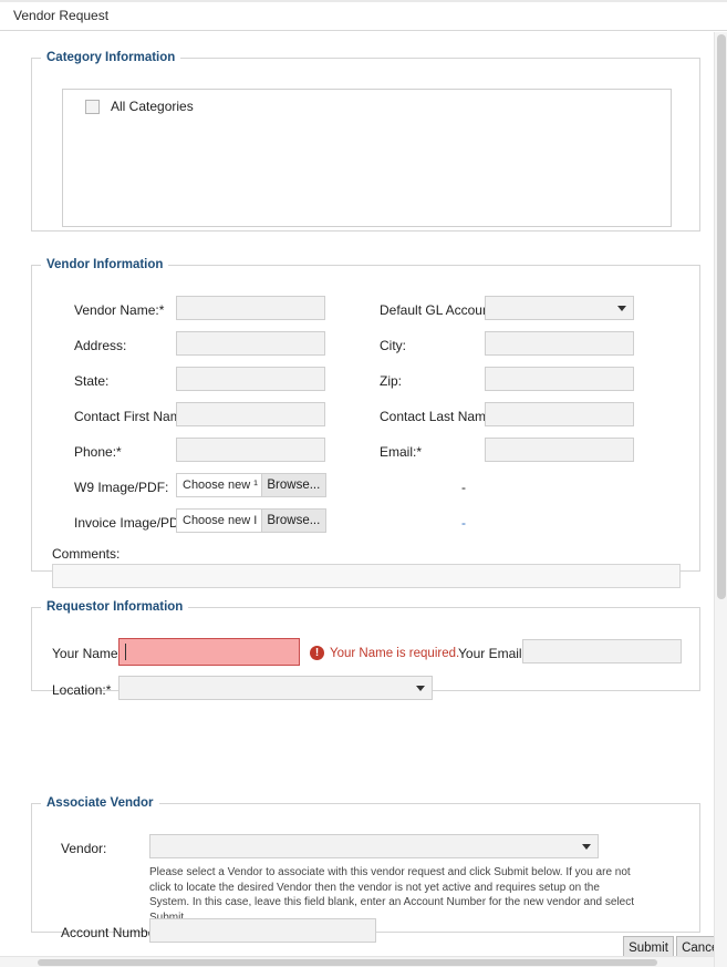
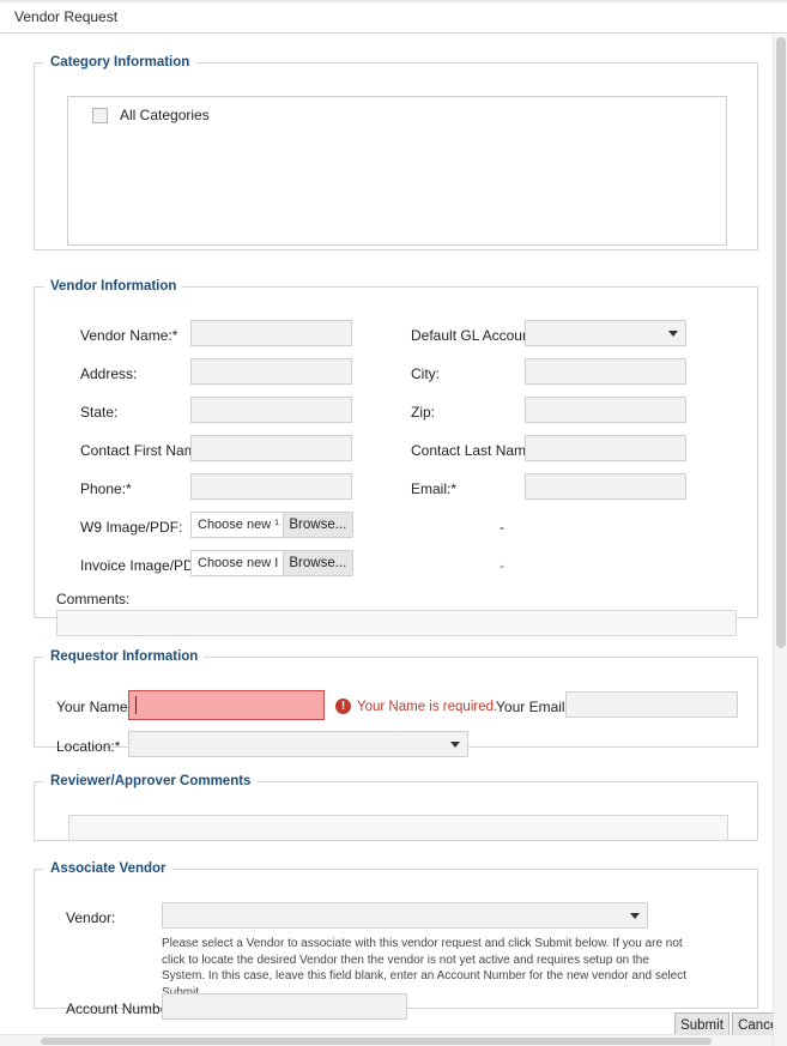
  Vendor Request
  Category Information
  All Categories
  Vendor Information
  Vendor Name:*
  Default GL Accou
  Address:
  City:
  State:
  Zip:
  Contact First Na
  Contact Last Nam
  Phone:*
  Email:*
  W9 Image/PDF:
  Choose new ¹
  Browse...
  -
  Invoice Image/PD
  Choose new I
  Browse...
  -
  Comments:
  Requestor Information
  Your Name
  !
  Your Name is required.
  Your Email
  Location:*
+ Reviewer/Approver Comments
  Associate Vendor
  Vendor:
  Please select a Vendor to associate with this vendor request and click Submit below. If you are not click to locate the desired Vendor then the vendor is not yet active and requires setup on the System. In this case, leave this field blank, enter an Account Number for the new vendor and select Submit.
  Account Numb
  Submit
